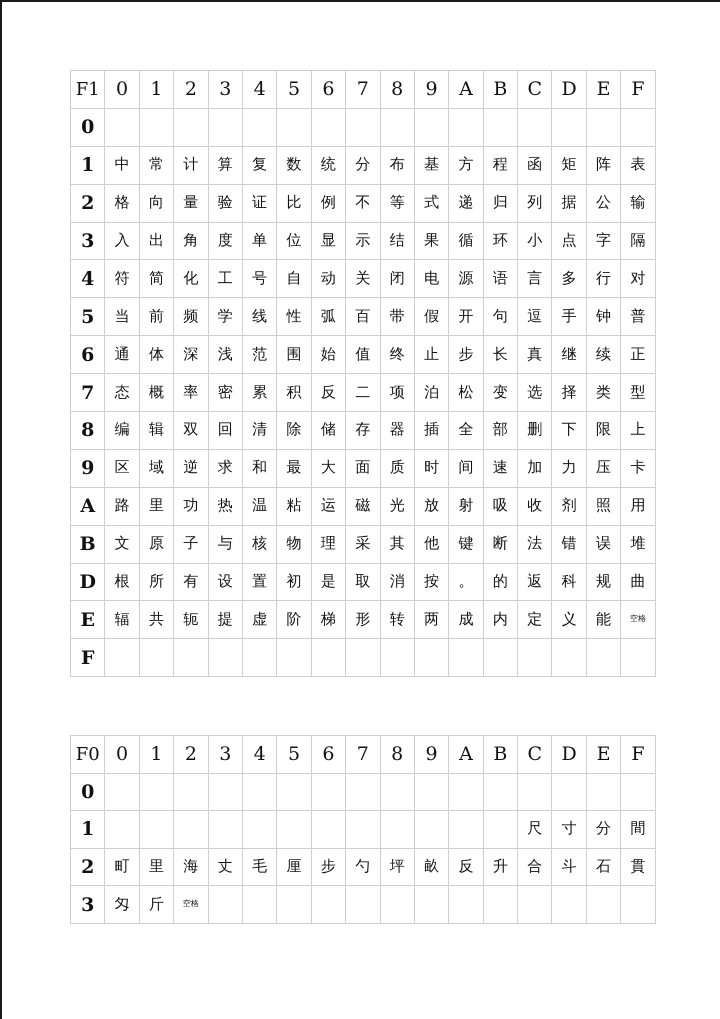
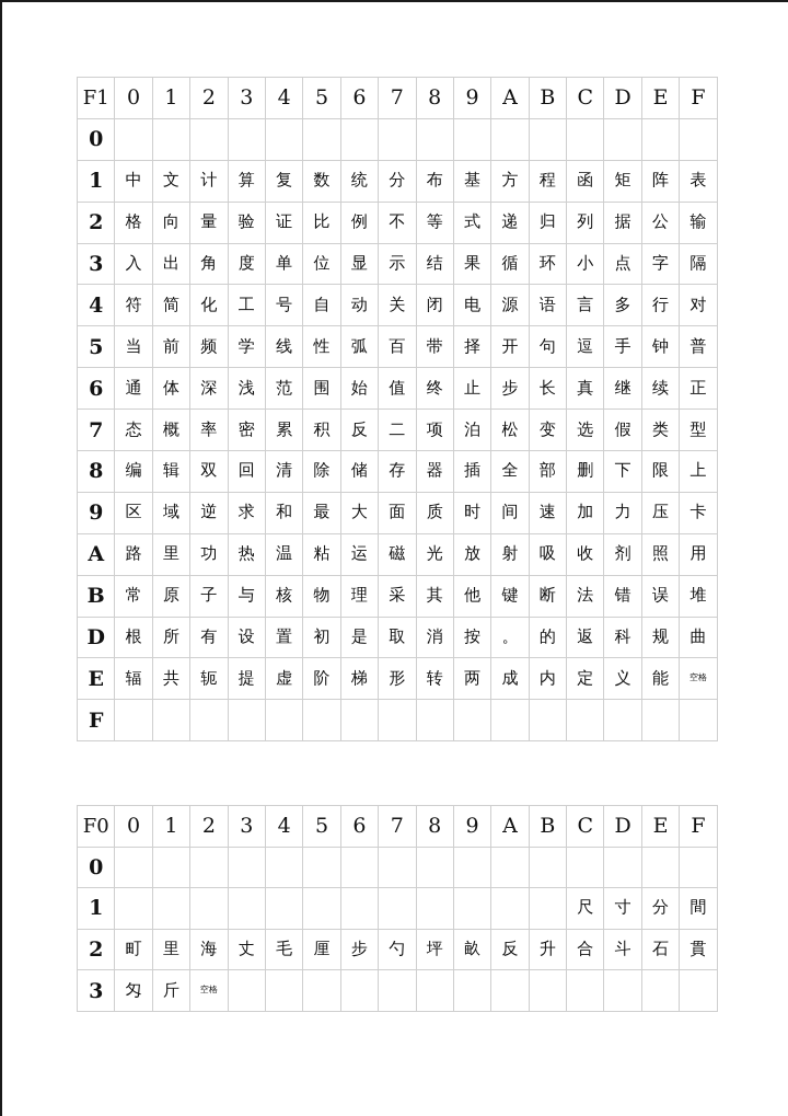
  F1	0	1	2	3	4	5	6	7	8	9	A	B	C	D	E	F
  0
- 1	中	常	计	算	复	数	统	分	布	基	方	程	函	矩	阵	表
+ 1	中	文	计	算	复	数	统	分	布	基	方	程	函	矩	阵	表
  2	格	向	量	验	证	比	例	不	等	式	递	归	列	据	公	输
  3	入	出	角	度	单	位	显	示	结	果	循	环	小	点	字	隔
  4	符	简	化	工	号	自	动	关	闭	电	源	语	言	多	行	对
- 5	当	前	频	学	线	性	弧	百	带	假	开	句	逗	手	钟	普
+ 5	当	前	频	学	线	性	弧	百	带	择	开	句	逗	手	钟	普
  6	通	体	深	浅	范	围	始	值	终	止	步	长	真	继	续	正
- 7	态	概	率	密	累	积	反	二	项	泊	松	变	选	择	类	型
+ 7	态	概	率	密	累	积	反	二	项	泊	松	变	选	假	类	型
  8	编	辑	双	回	清	除	储	存	器	插	全	部	删	下	限	上
  9	区	域	逆	求	和	最	大	面	质	时	间	速	加	力	压	卡
  A	路	里	功	热	温	粘	运	磁	光	放	射	吸	收	剂	照	用
- B	文	原	子	与	核	物	理	采	其	他	键	断	法	错	误	堆
+ B	常	原	子	与	核	物	理	采	其	他	键	断	法	错	误	堆
  D	根	所	有	设	置	初	是	取	消	按	。	的	返	科	规	曲
  E	辐	共	轭	提	虚	阶	梯	形	转	两	成	内	定	义	能	空格
  F
  F0	0	1	2	3	4	5	6	7	8	9	A	B	C	D	E	F
  0
  1													尺	寸	分	間
  2	町	里	海	丈	毛	厘	步	勺	坪	畝	反	升	合	斗	石	貫
  3	匁	斤	空格
